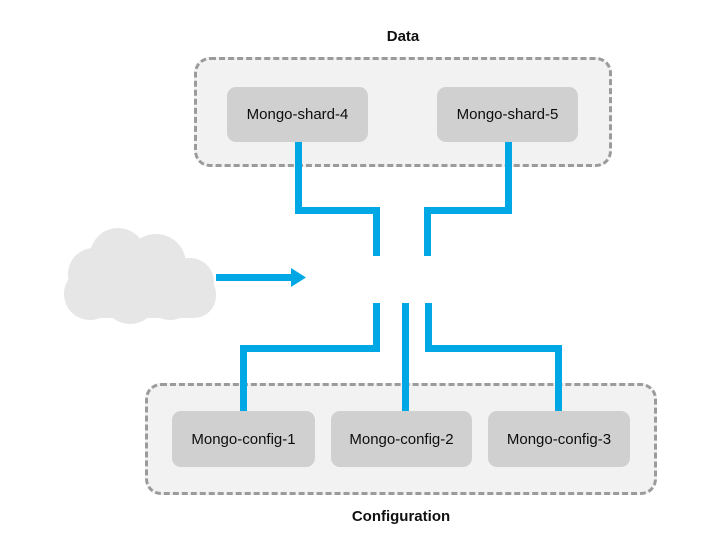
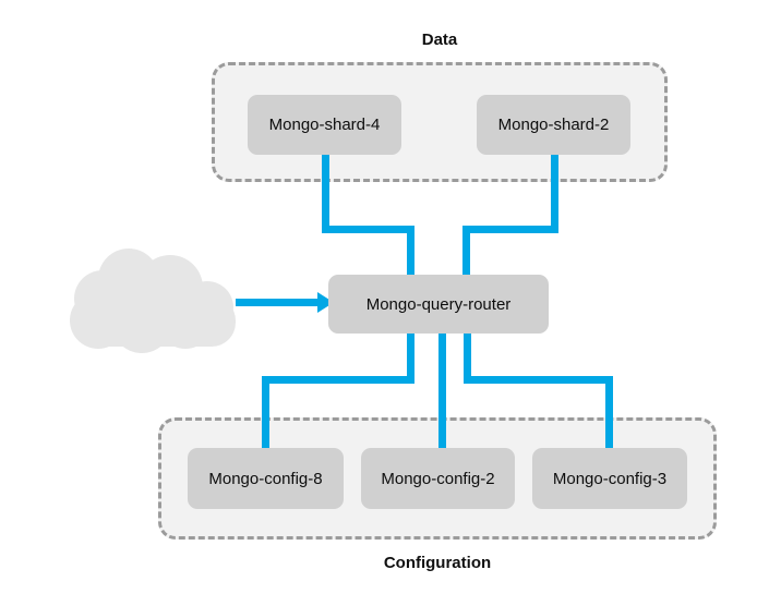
  Data
  Configuration
  Mongo-shard-4
- Mongo-shard-5
+ Mongo-shard-2
+ Mongo-query-router
- Mongo-config-1
+ Mongo-config-8
  Mongo-config-2
  Mongo-config-3
